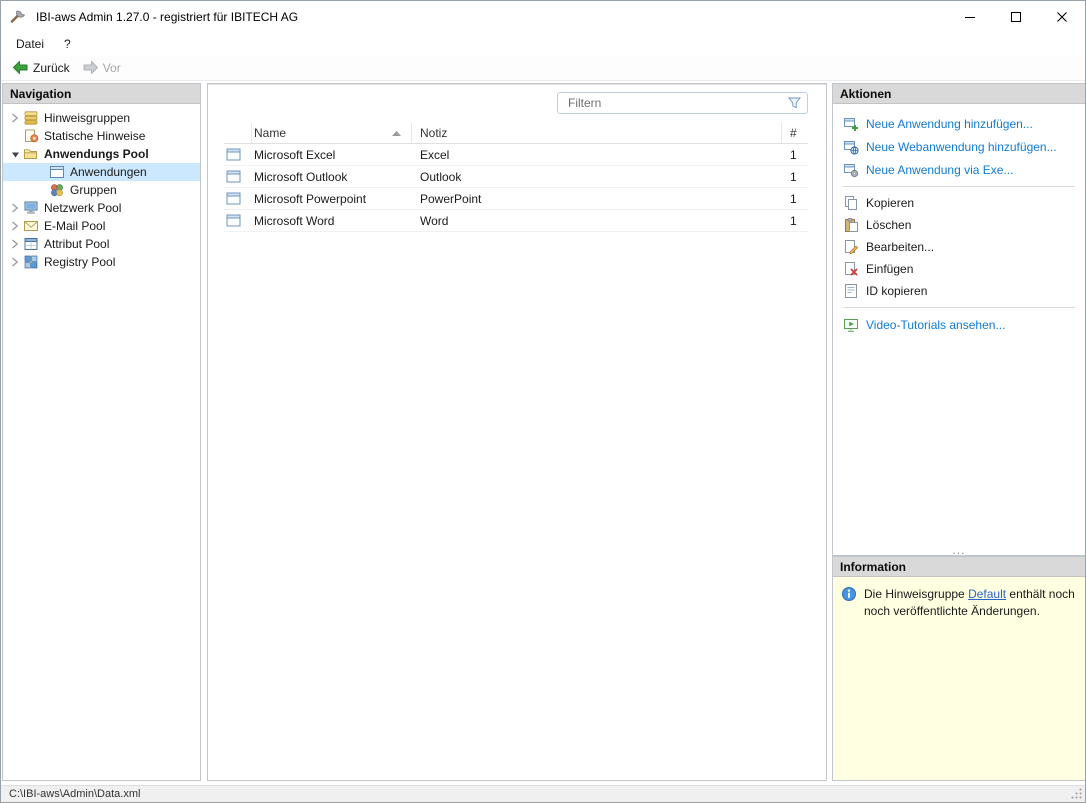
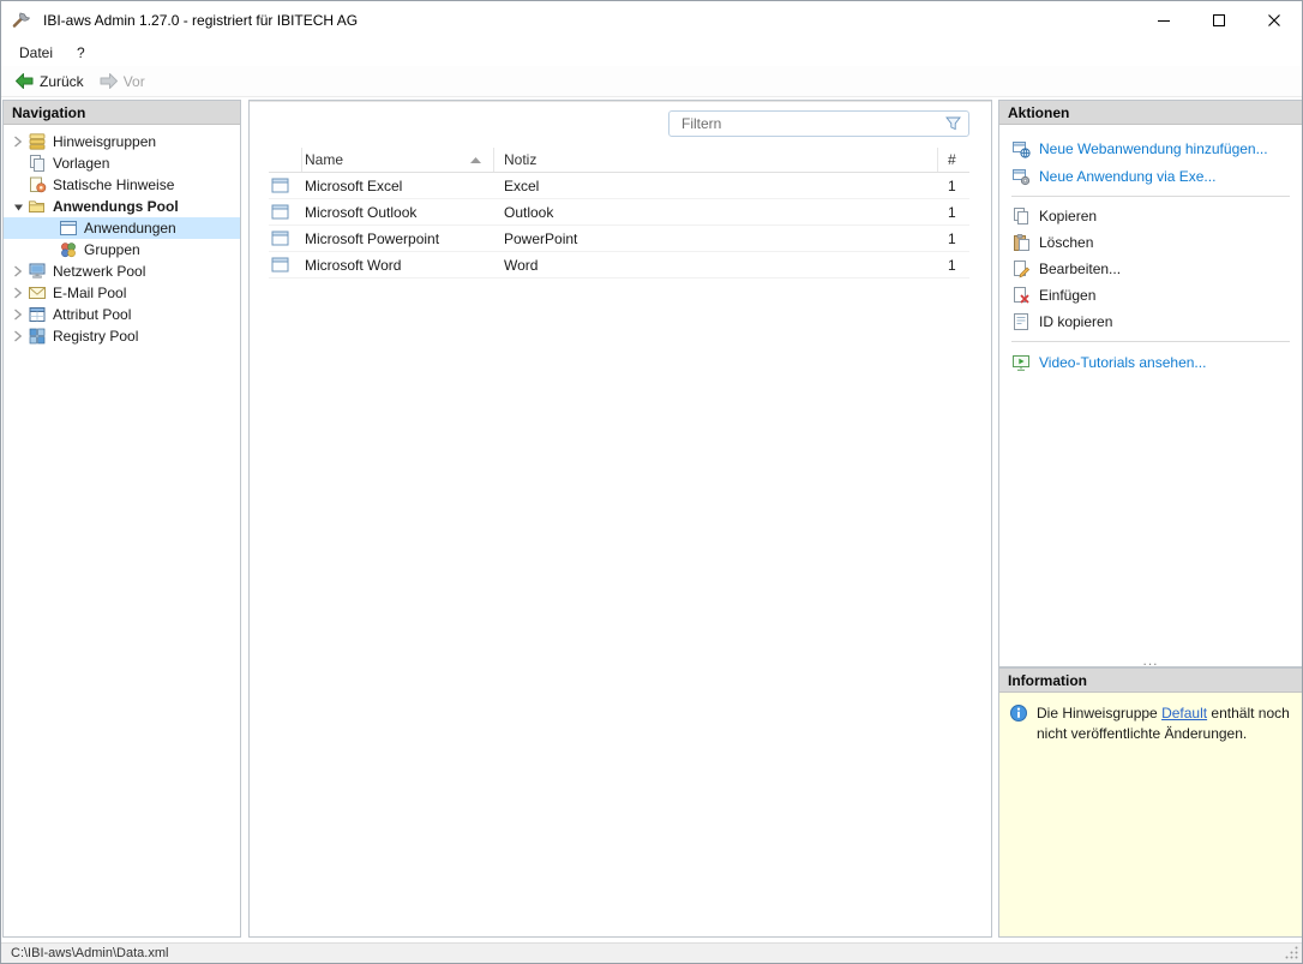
  IBI-aws Admin 1.27.0 - registriert für IBITECH AG
  Datei
  ?
  Zurück
  Vor
  Navigation
  Hinweisgruppen
+ Vorlagen
  Statische Hinweise
  Anwendungs Pool
  Anwendungen
  Gruppen
  Netzwerk Pool
  E-Mail Pool
  Attribut Pool
  Registry Pool
  Filtern
  Name
  Notiz
  #
  Microsoft Excel
  Excel
  1
  Microsoft Outlook
  Outlook
  1
  Microsoft Powerpoint
  PowerPoint
  1
  Microsoft Word
  Word
  1
  Aktionen
- Neue Anwendung hinzufügen...
  Neue Webanwendung hinzufügen...
  Neue Anwendung via Exe...
  Kopieren
  Löschen
  Bearbeiten...
  Einfügen
  ID kopieren
  Video-Tutorials ansehen...
  ...
  Information
- Die Hinweisgruppe Default enthält noch noch veröffentlichte Änderungen.
+ Die Hinweisgruppe Default enthält noch nicht veröffentlichte Änderungen.
  C:\IBI-aws\Admin\Data.xml
